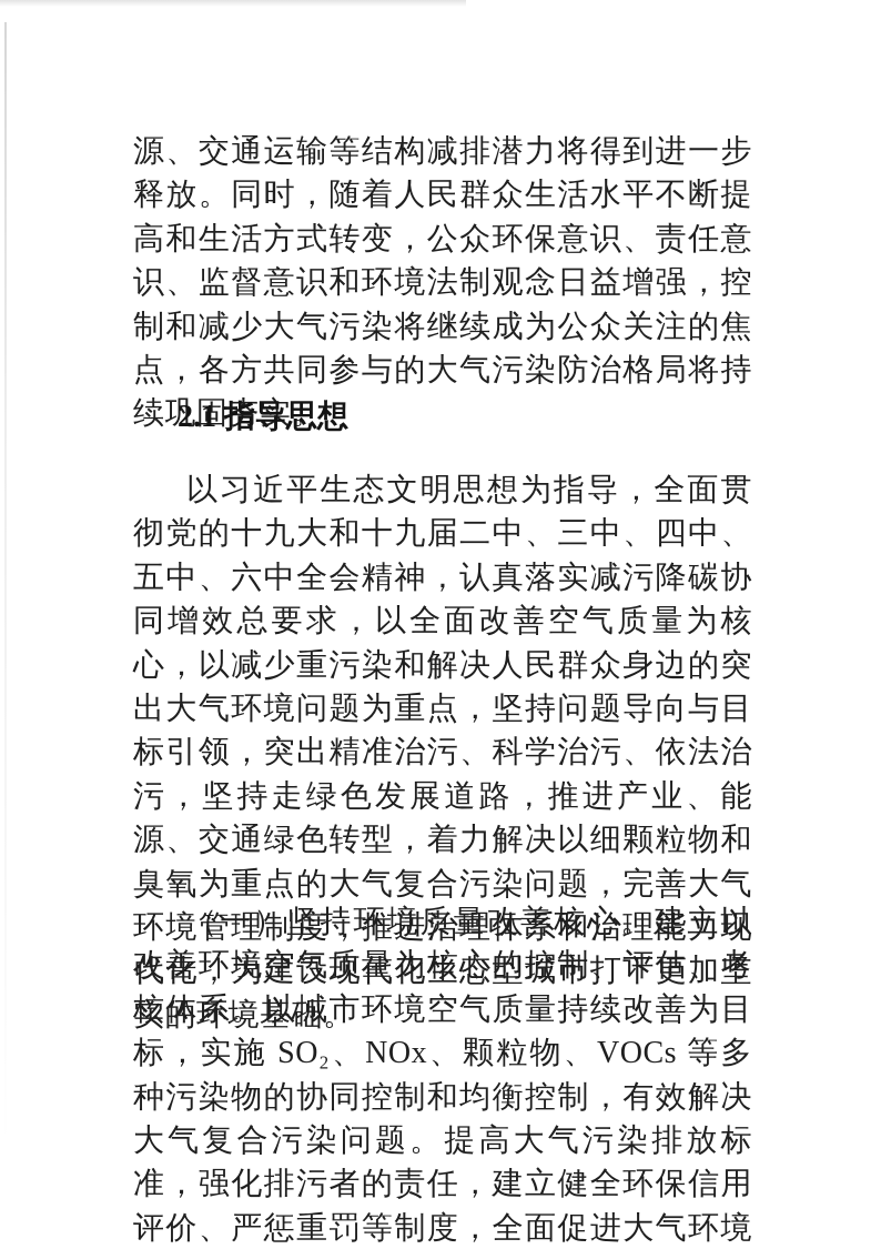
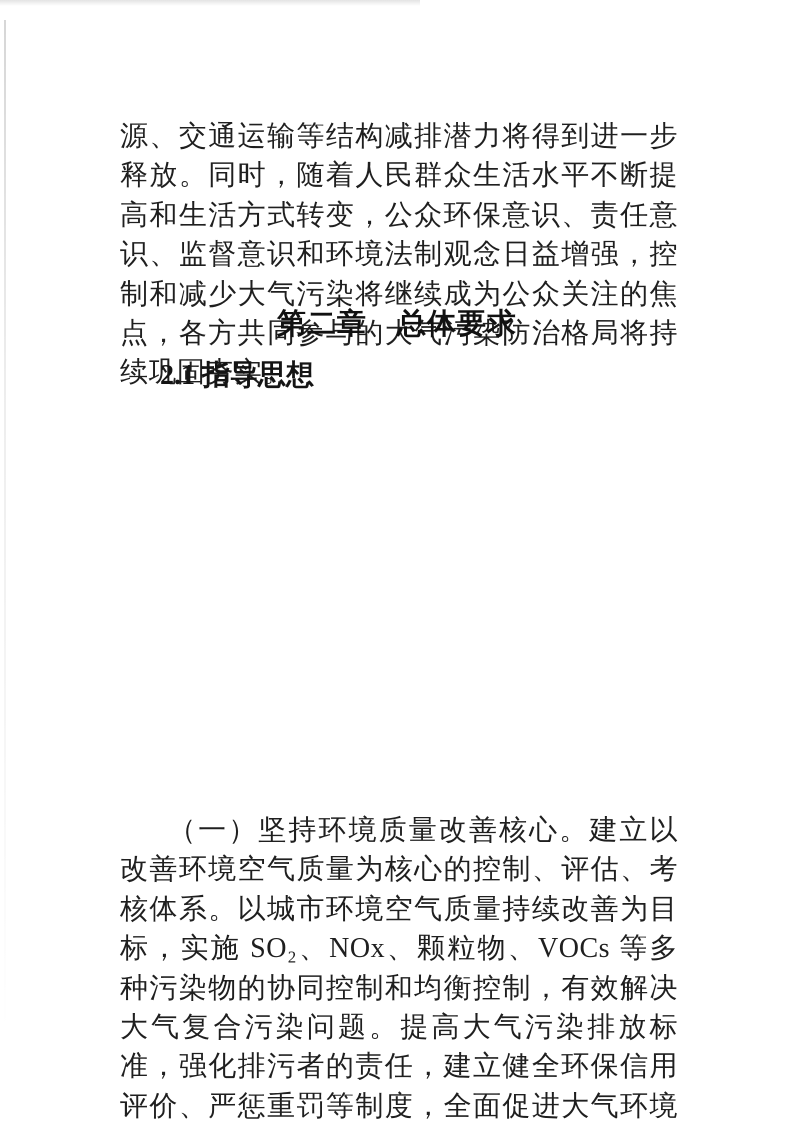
  源、交通运输等结构减排潜力将得到进一步释放。同时，随着人民群众生活水平不断提高和生活方式转变，公众环保意识、责任意识、监督意识和环境法制观念日益增强，控制和减少大气污染将继续成为公众关注的焦点，各方共同参与的大气污染防治格局将持续巩固夯实。
+ 第二章 总体要求
  2.1 指导思想
- 以习近平生态文明思想为指导，全面贯彻党的十九大和十九届二中、三中、四中、五中、六中全会精神，认真落实减污降碳协同增效总要求，以全面改善空气质量为核心，以减少重污染和解决人民群众身边的突出大气环境问题为重点，坚持问题导向与目标引领，突出精准治污、科学治污、依法治污，坚持走绿色发展道路，推进产业、能源、交通绿色转型，着力解决以细颗粒物和臭氧为重点的大气复合污染问题，完善大气环境管理制度，推进治理体系和治理能力现代化，为建设现代化生态型城市打下更加坚实的环境基础。
  （一）坚持环境质量改善核心。建立以改善环境空气质量为核心的控制、评估、考核体系。以城市环境空气质量持续改善为目标，实施 SO₂、NOx、颗粒物、VOCs 等多种污染物的协同控制和均衡控制，有效解决大气复合污染问题。提高大气污染排放标准，强化排污者的责任，建立健全环保信用评价、严惩重罚等制度，全面促进大气环境
